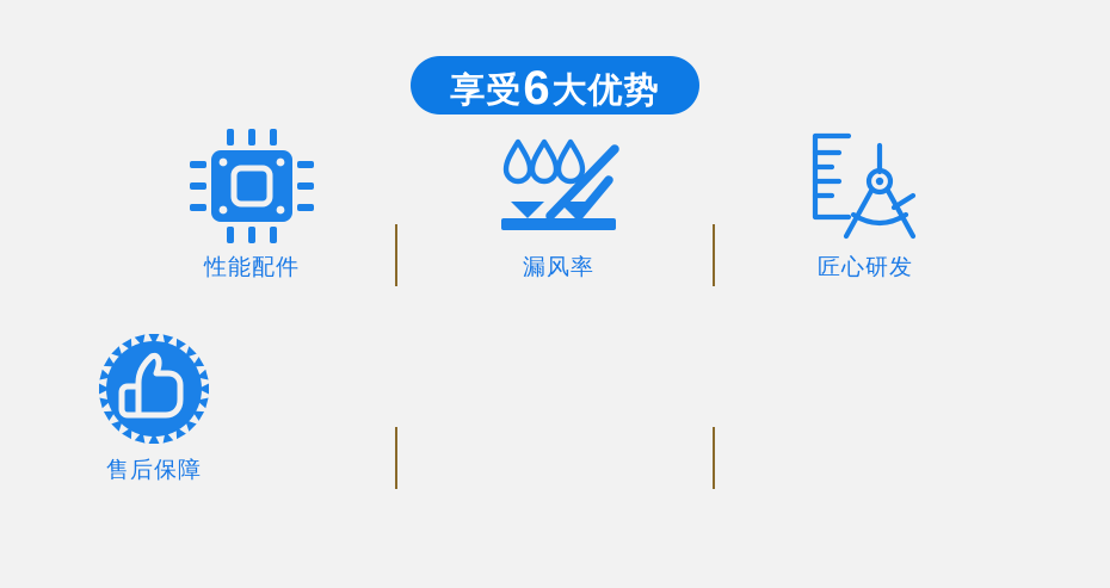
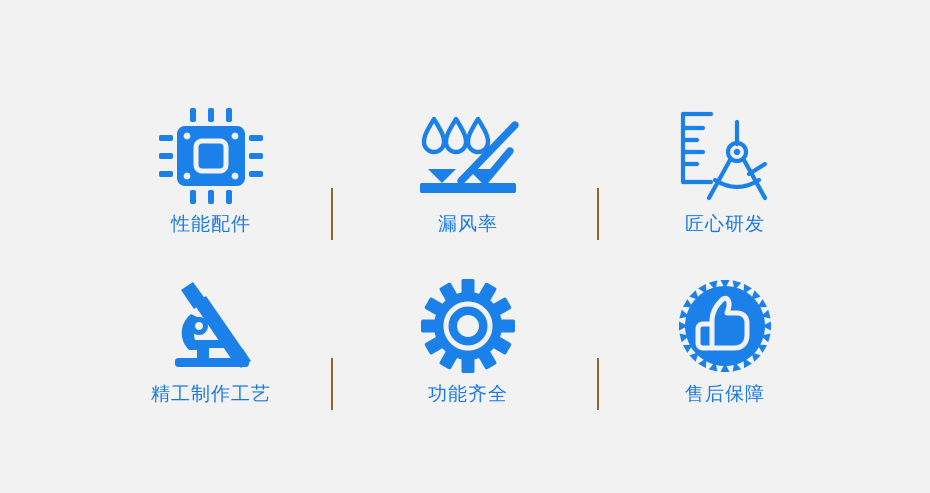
- 享受
- 6
- 大优势
  性能配件
  漏风率
  匠心研发
+ 精工制作工艺
+ 功能齐全
  售后保障
